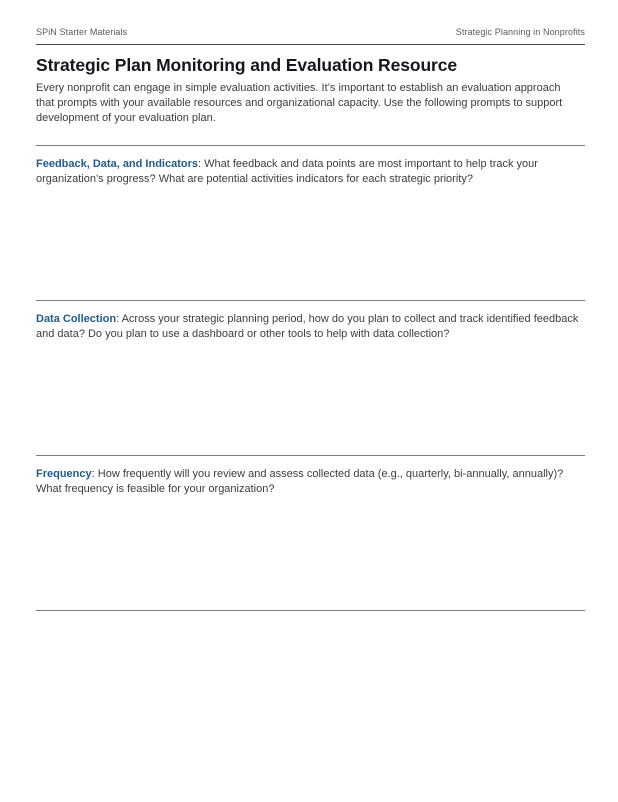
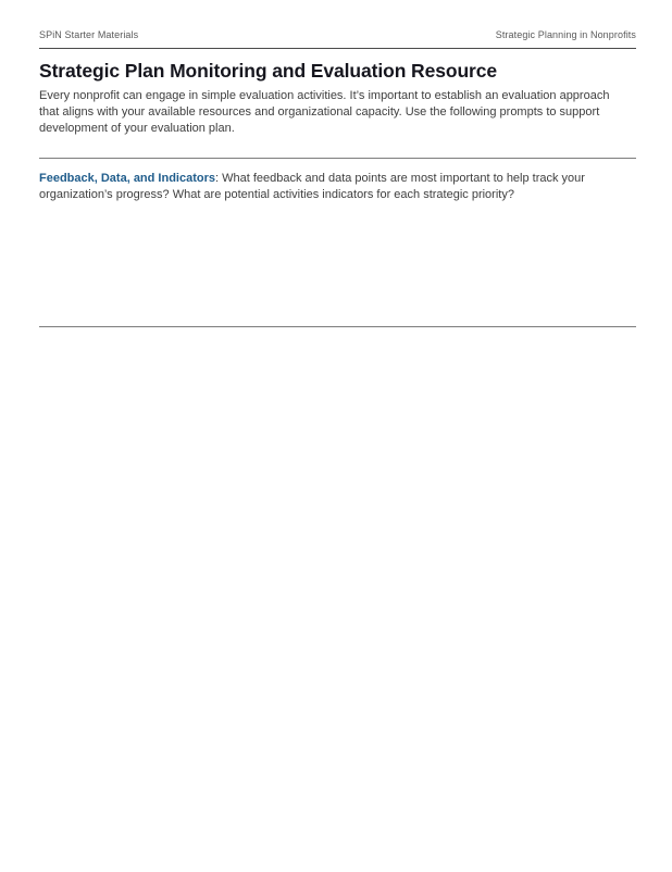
  SPiN Starter Materials
  Strategic Planning in Nonprofits
  Strategic Plan Monitoring and Evaluation Resource
- Every nonprofit can engage in simple evaluation activities. It’s important to establish an evaluation approach that prompts with your available resources and organizational capacity. Use the following prompts to support development of your evaluation plan.
+ Every nonprofit can engage in simple evaluation activities. It’s important to establish an evaluation approach that aligns with your available resources and organizational capacity. Use the following prompts to support development of your evaluation plan.
  Feedback, Data, and Indicators: What feedback and data points are most important to help track your organization’s progress? What are potential activities indicators for each strategic priority?
- Data Collection: Across your strategic planning period, how do you plan to collect and track identified feedback and data? Do you plan to use a dashboard or other tools to help with data collection?
- Frequency: How frequently will you review and assess collected data (e.g., quarterly, bi-annually, annually)? What frequency is feasible for your organization?
